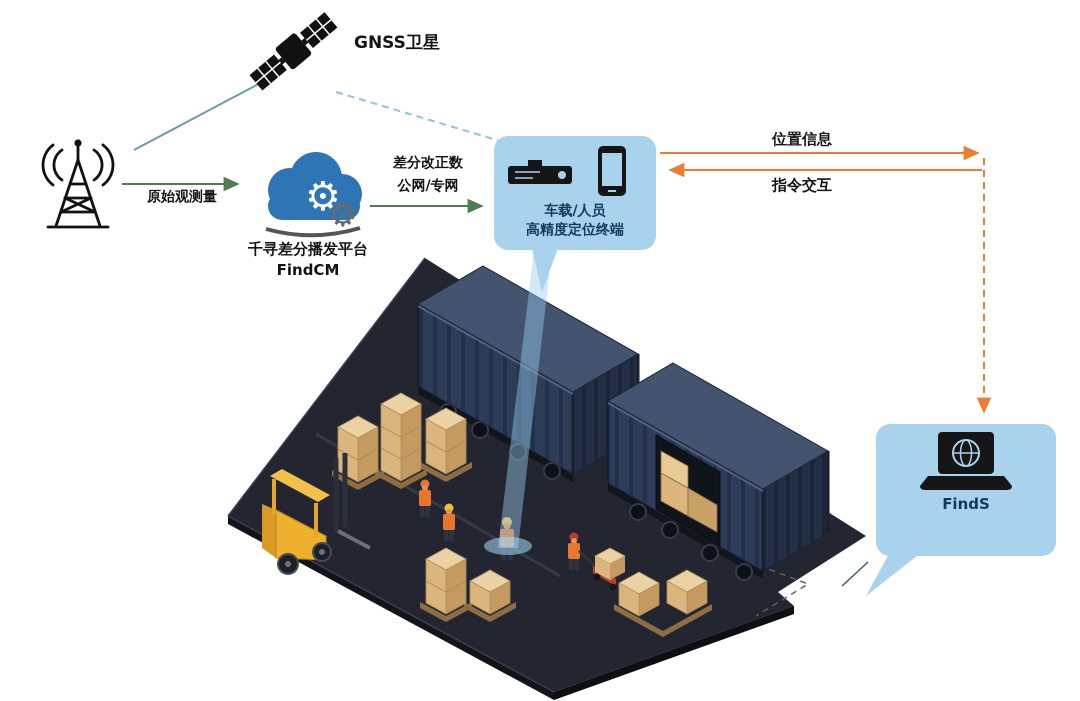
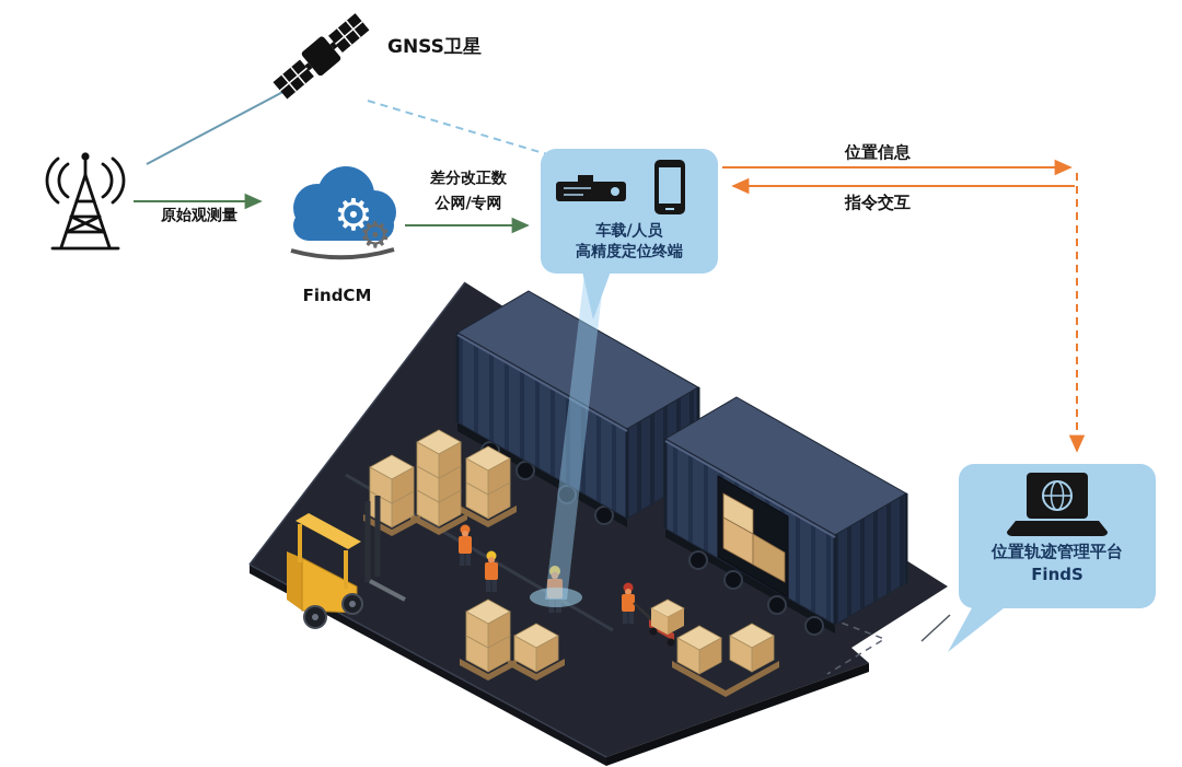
  ⚙
  ⚙
  车载/人员
  高精度定位终端
+ 位置轨迹管理平台
  FindS
  GNSS卫星
- 千寻差分播发平台
  FindCM
  原始观测量
  差分改正数
  公网/专网
  位置信息
  指令交互
